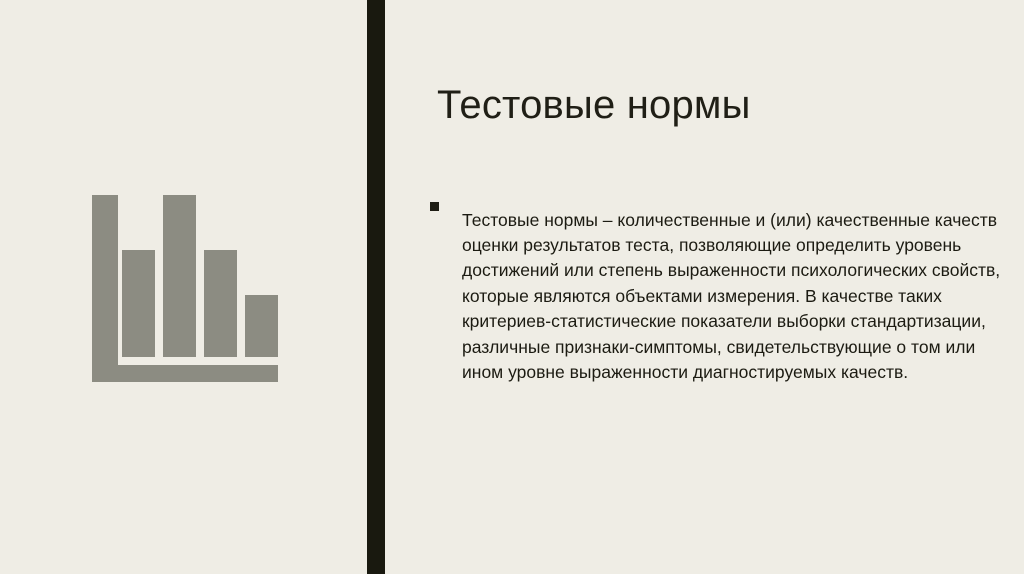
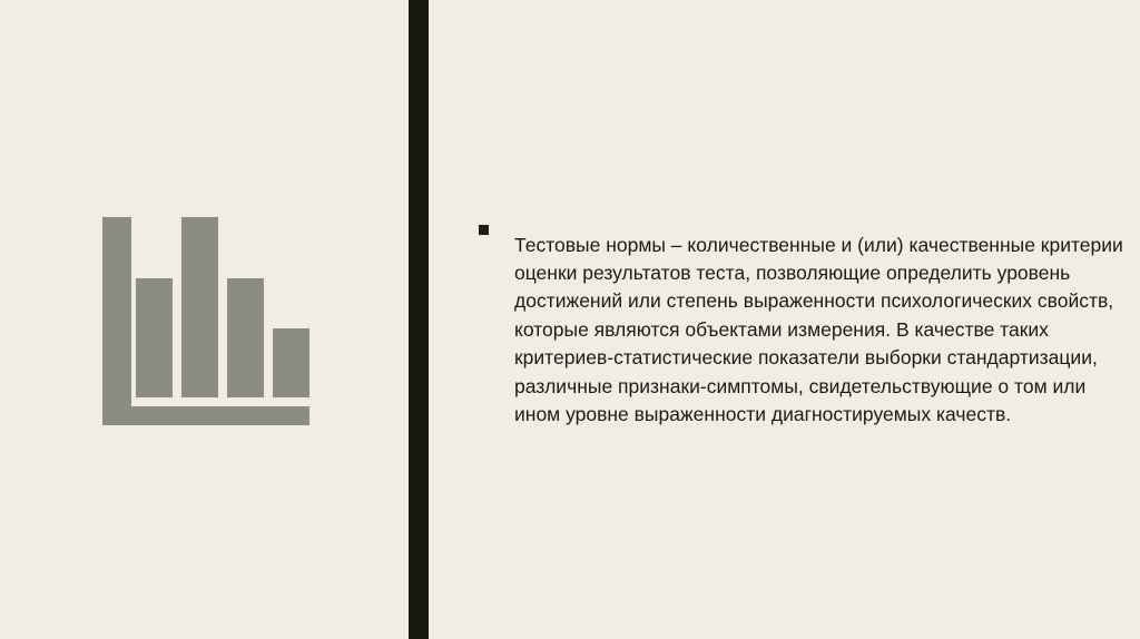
- Тестовые нормы
- Тестовые нормы – количественные и (или) качественные качеств оценки результатов теста, позволяющие определить уровень достижений или степень выраженности психологических свойств, которые являются объектами измерения. В качестве таких критериев-статистические показатели выборки стандартизации, различные признаки-симптомы, свидетельствующие о том или ином уровне выраженности диагностируемых качеств.
+ Тестовые нормы – количественные и (или) качественные критерии оценки результатов теста, позволяющие определить уровень достижений или степень выраженности психологических свойств, которые являются объектами измерения. В качестве таких критериев-статистические показатели выборки стандартизации, различные признаки-симптомы, свидетельствующие о том или ином уровне выраженности диагностируемых качеств.
